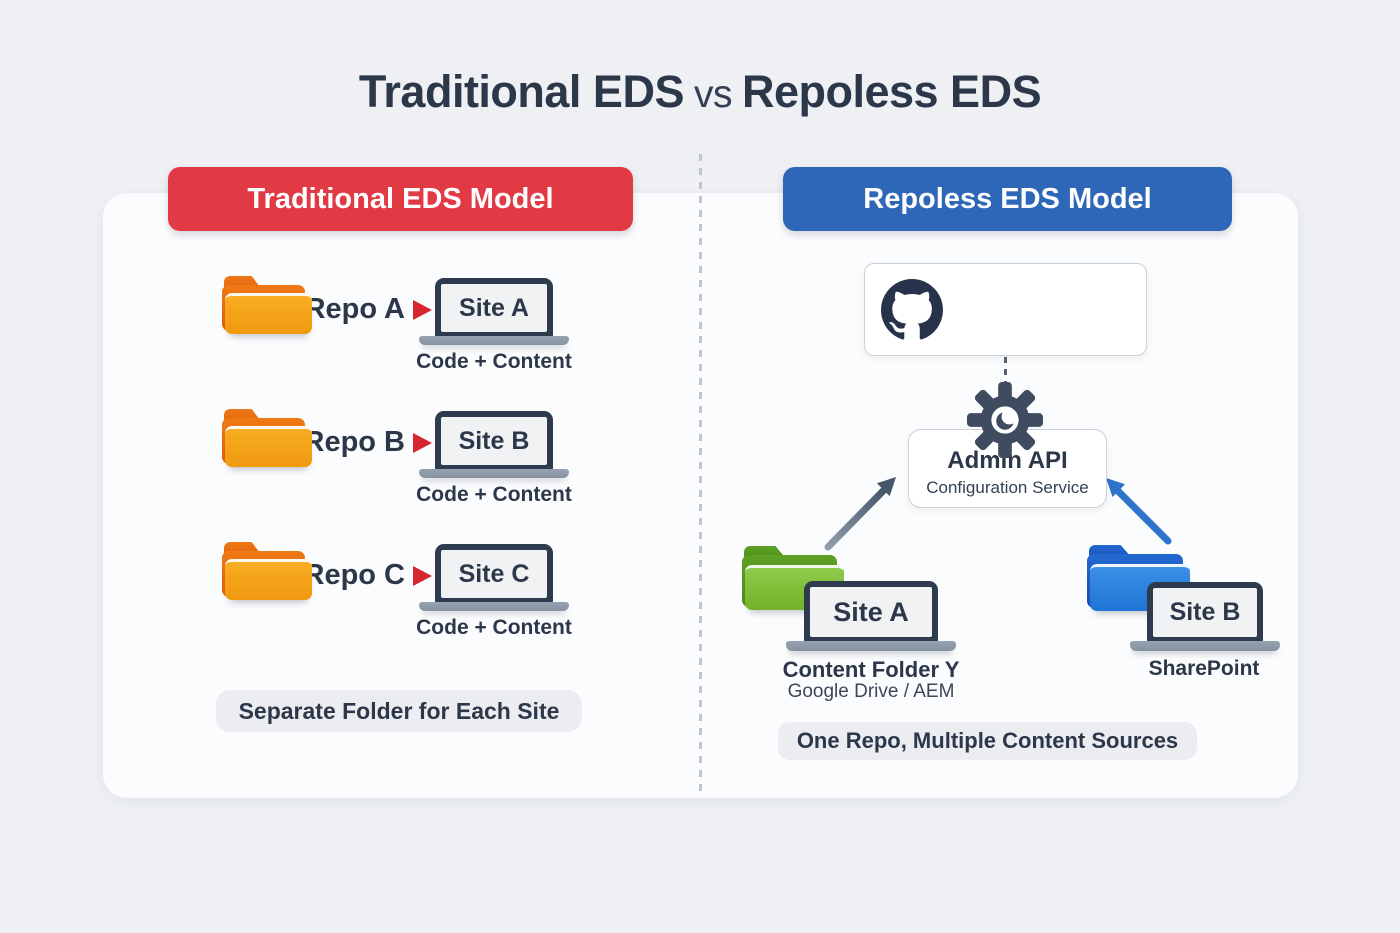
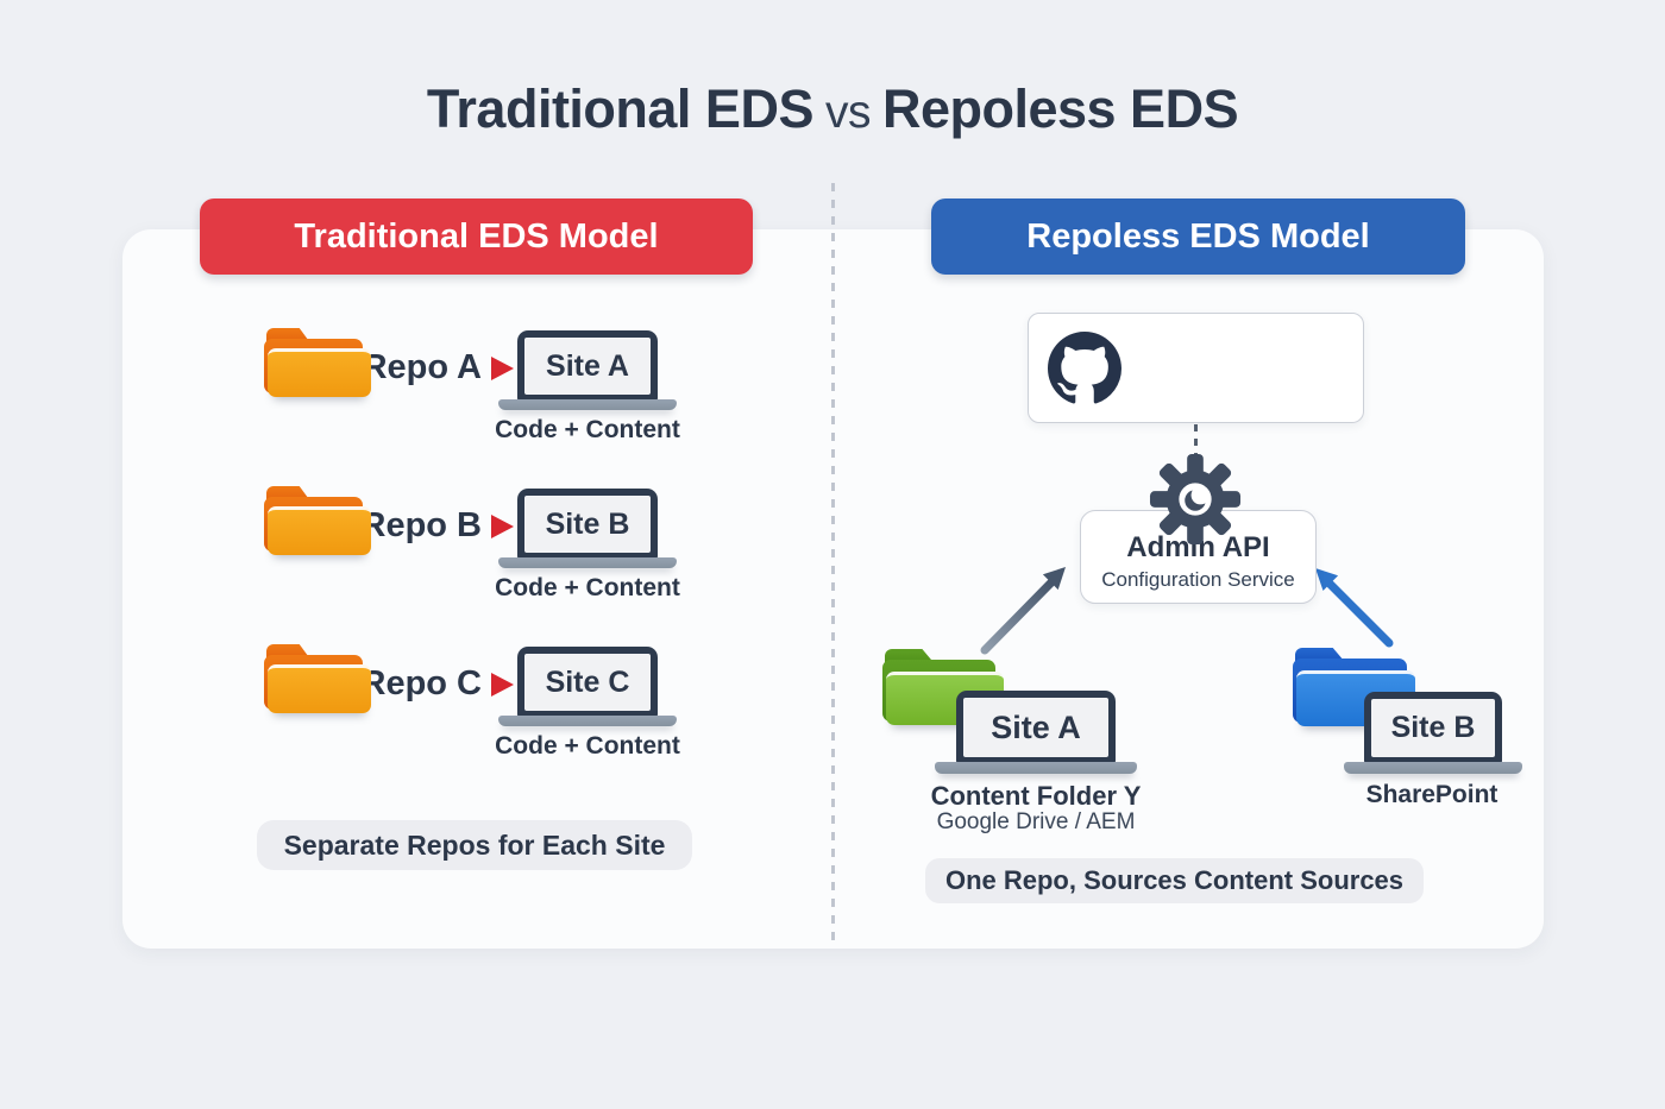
  Traditional EDS vs Repoless EDS
  Traditional EDS Model
  Repoless EDS Model
  Repo A
  Site A
  Code + Content
  Repo B
  Site B
  Code + Content
  Repo C
  Site C
  Code + Content
- Separate Folder for Each Site
+ Separate Repos for Each Site
  Admin API
  Configuration Service
  Site A
  Content Folder Y
  Google Drive / AEM
  Site B
  SharePoint
- One Repo, Multiple Content Sources
+ One Repo, Sources Content Sources
